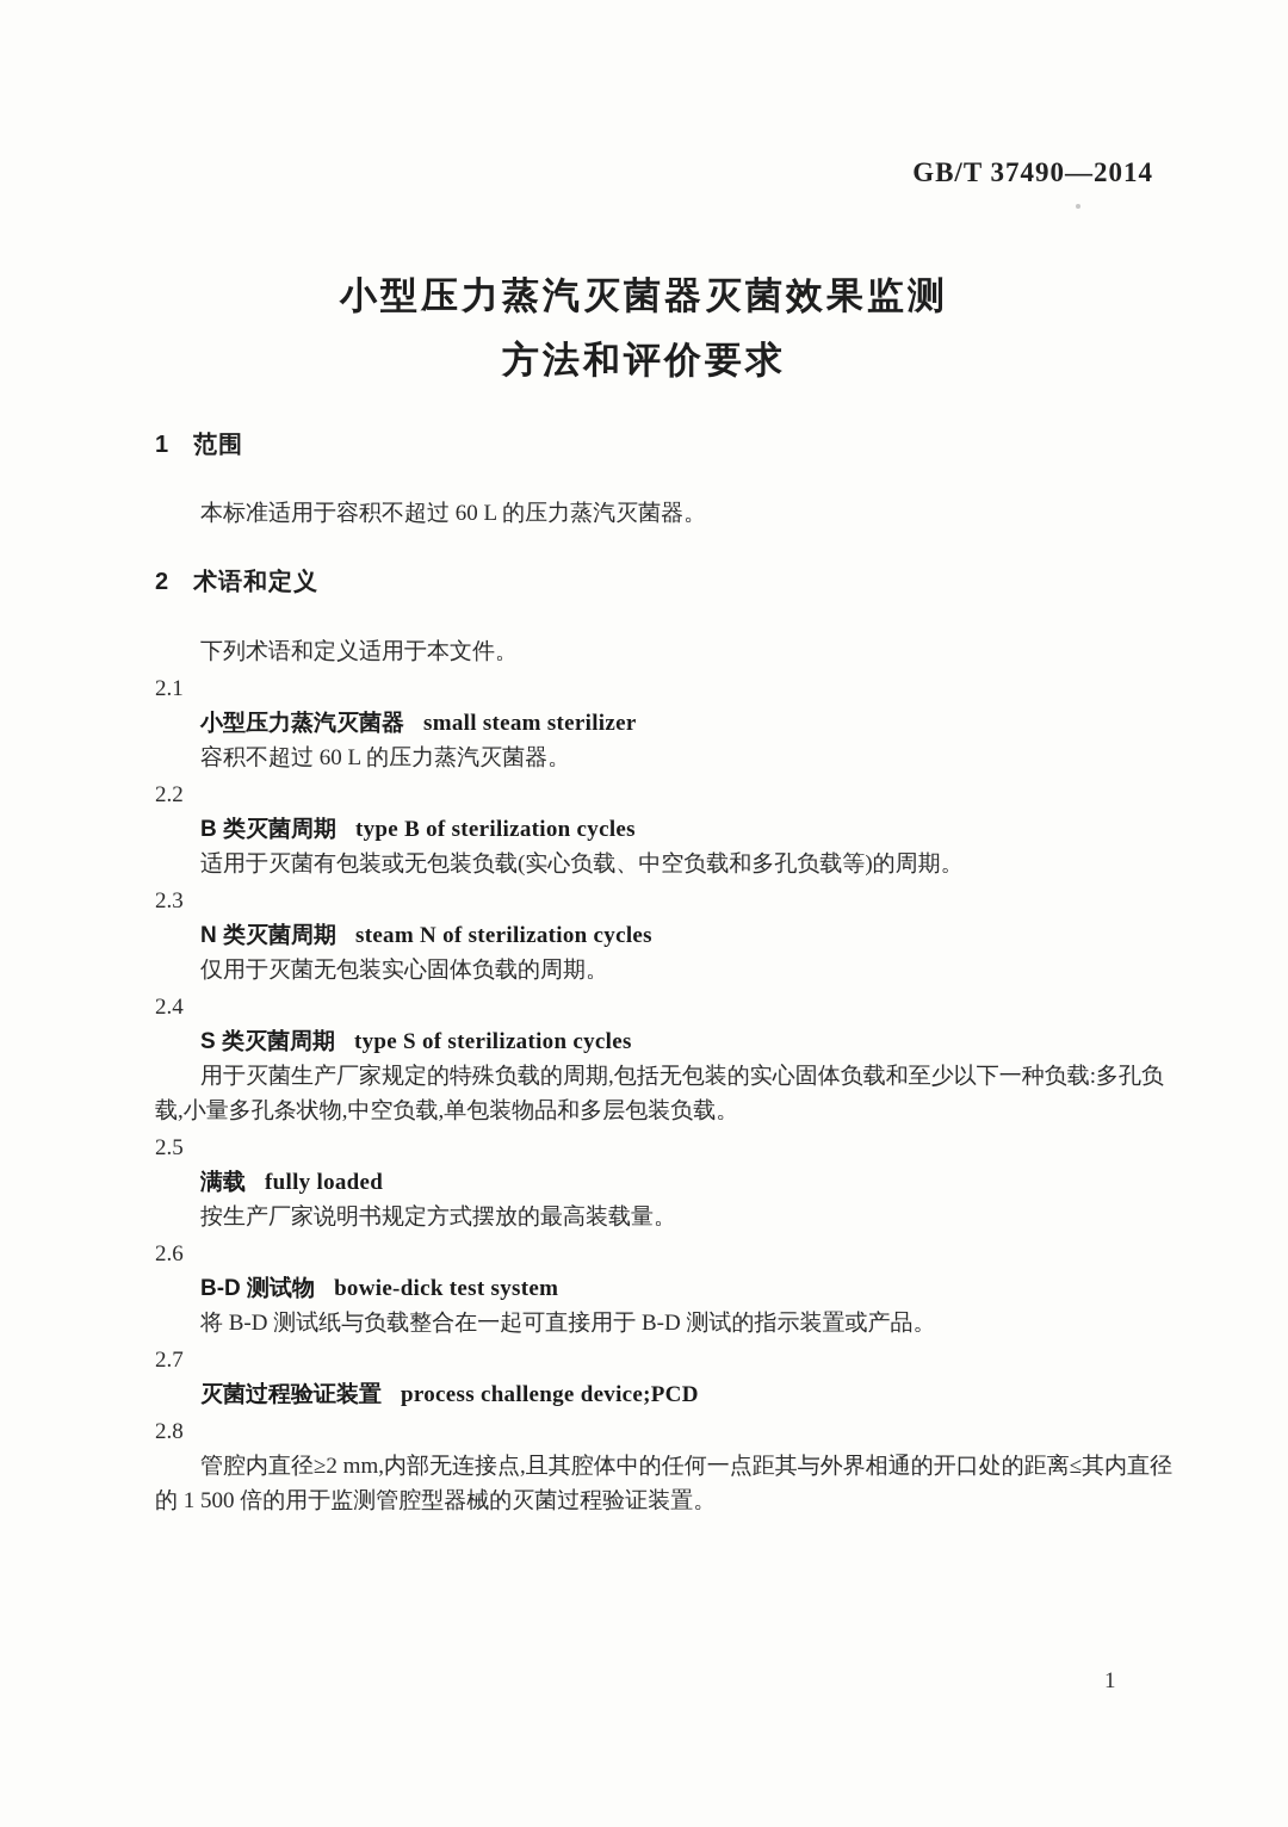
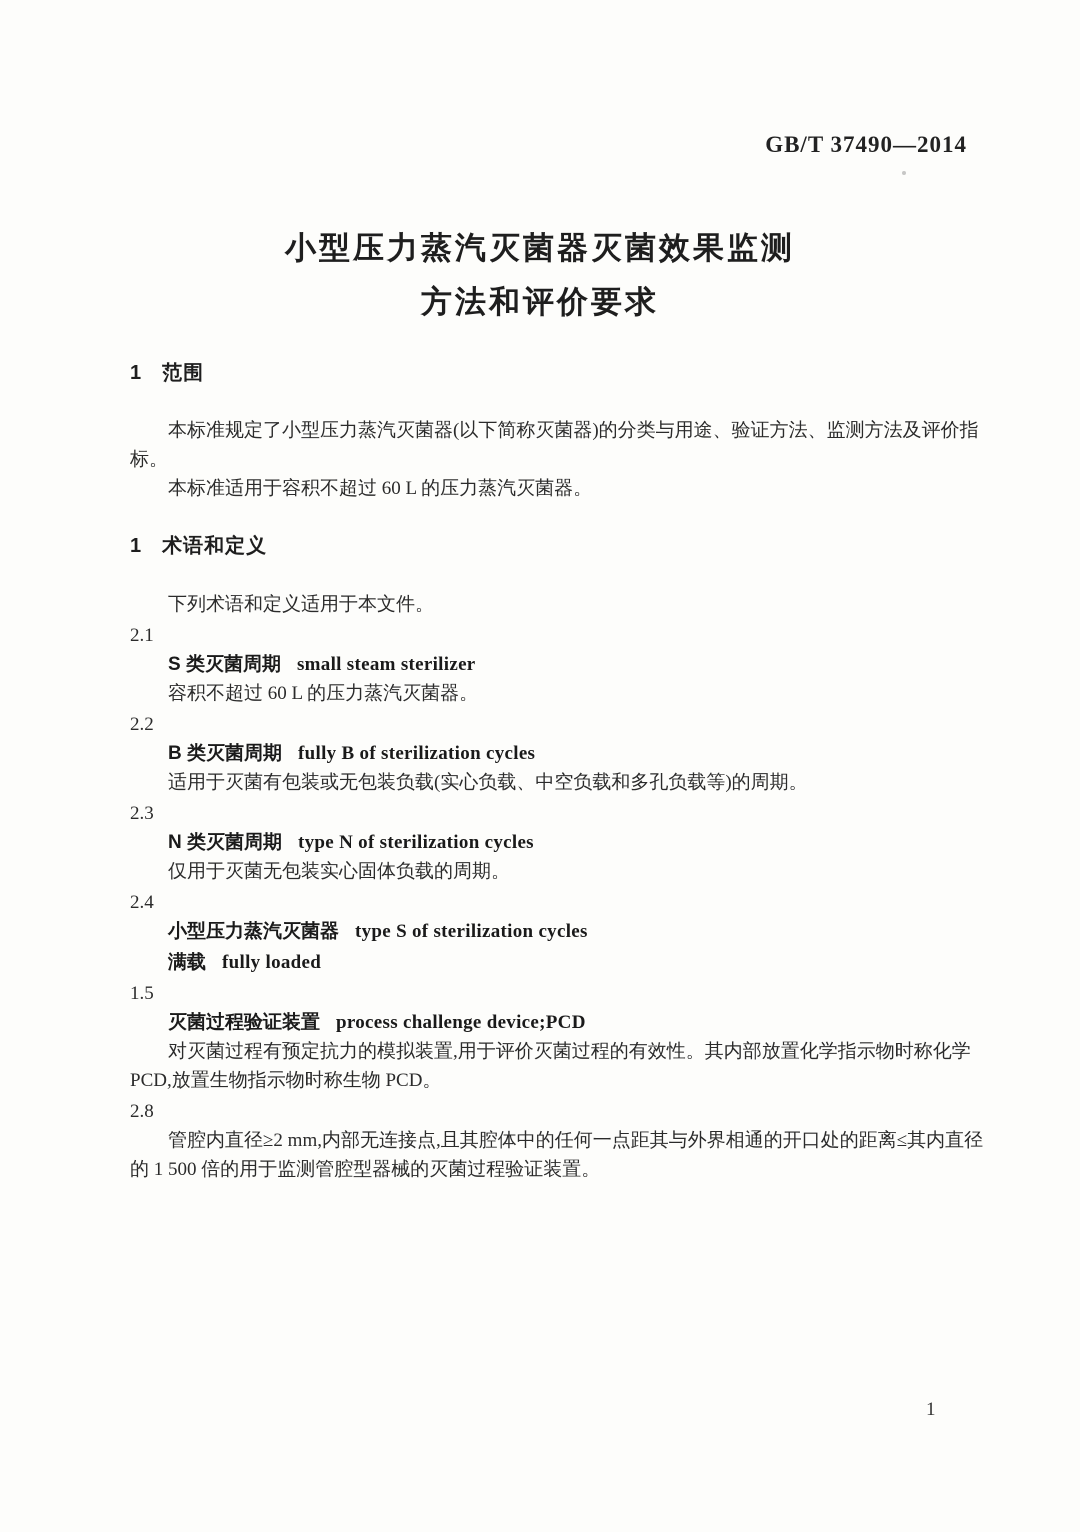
  GB/T 37490—2014
  小型压力蒸汽灭菌器灭菌效果监测
  方法和评价要求
  1 范围
+ 本标准规定了小型压力蒸汽灭菌器(以下简称灭菌器)的分类与用途、验证方法、监测方法及评价指标。
  本标准适用于容积不超过 60 L 的压力蒸汽灭菌器。
- 2 术语和定义
+ 1 术语和定义
  下列术语和定义适用于本文件。
  2.1
- 小型压力蒸汽灭菌器 small steam sterilizer
+ S 类灭菌周期 small steam sterilizer
  容积不超过 60 L 的压力蒸汽灭菌器。
  2.2
- B 类灭菌周期 type B of sterilization cycles
+ B 类灭菌周期 fully B of sterilization cycles
  适用于灭菌有包装或无包装负载(实心负载、中空负载和多孔负载等)的周期。
  2.3
- N 类灭菌周期 steam N of sterilization cycles
+ N 类灭菌周期 type N of sterilization cycles
  仅用于灭菌无包装实心固体负载的周期。
  2.4
- S 类灭菌周期 type S of sterilization cycles
+ 小型压力蒸汽灭菌器 type S of sterilization cycles
- 用于灭菌生产厂家规定的特殊负载的周期,包括无包装的实心固体负载和至少以下一种负载:多孔负载,小量多孔条状物,中空负载,单包装物品和多层包装负载。
- 2.5
  满载 fully loaded
- 按生产厂家说明书规定方式摆放的最高装载量。
- 2.6
- B-D 测试物 bowie-dick test system
- 将 B-D 测试纸与负载整合在一起可直接用于 B-D 测试的指示装置或产品。
- 2.7
+ 1.5
  灭菌过程验证装置 process challenge device;PCD
+ 对灭菌过程有预定抗力的模拟装置,用于评价灭菌过程的有效性。其内部放置化学指示物时称化学 PCD,放置生物指示物时称生物 PCD。
  2.8
  管腔内直径≥2 mm,内部无连接点,且其腔体中的任何一点距其与外界相通的开口处的距离≤其内直径的 1 500 倍的用于监测管腔型器械的灭菌过程验证装置。
  1
